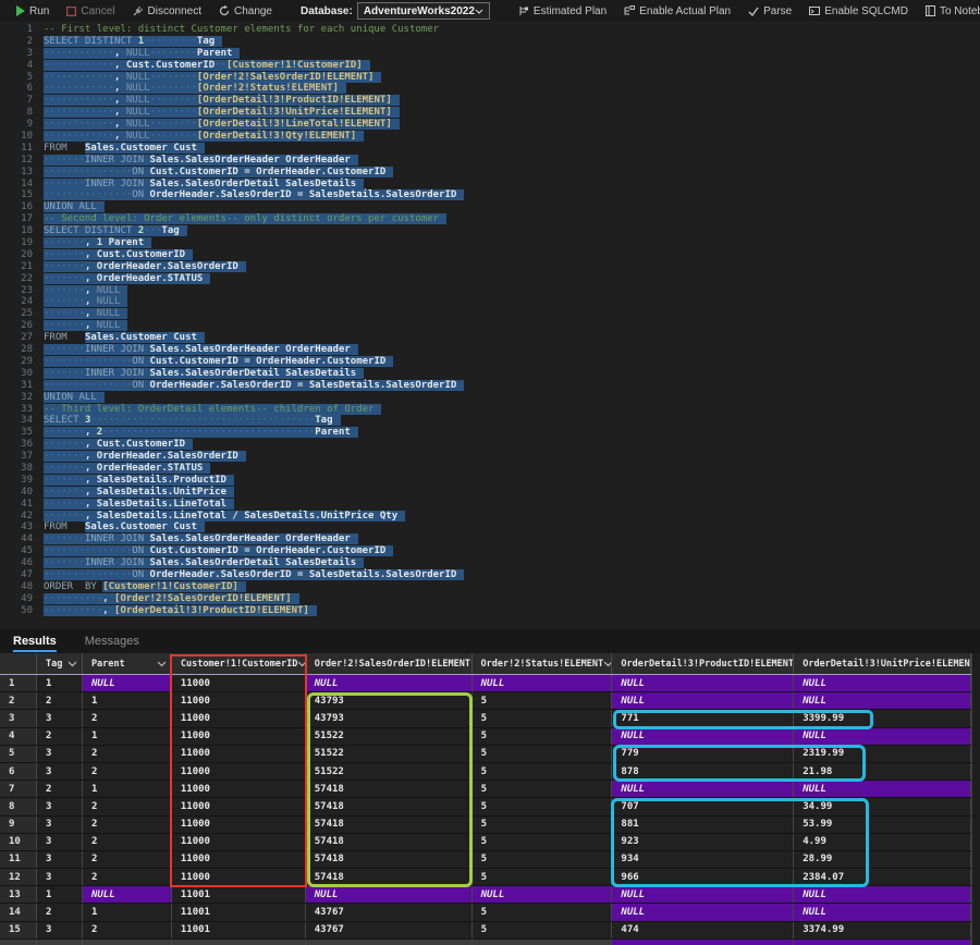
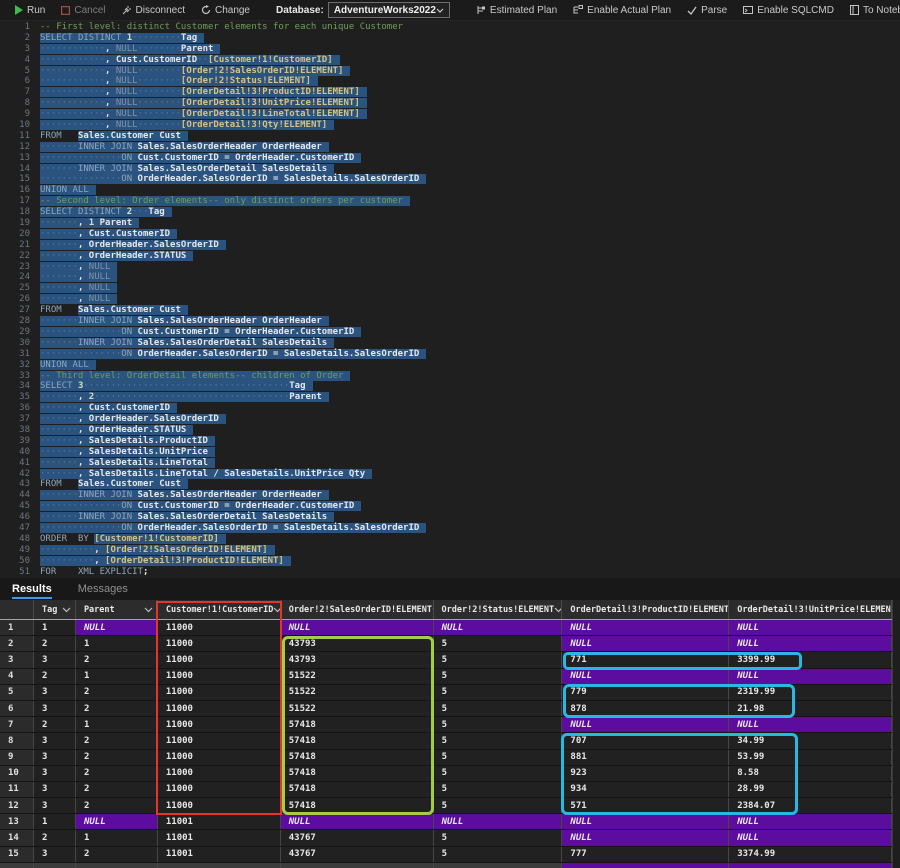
  Run
  Cancel
  Disconnect
  Change
  Database:
  AdventureWorks2022
  Estimated Plan
  Enable Actual Plan
  Parse
  Enable SQLCMD
  1
  -- First level: distinct Customer elements for each unique Customer
  2
  SELECT DISTINCT 1·········Tag
  3
  ············, NULL········Parent
  4
  ············, Cust.CustomerID··[Customer!1!CustomerID]
  5
  ············, NULL········[Order!2!SalesOrderID!ELEMENT]
  6
  ············, NULL········[Order!2!Status!ELEMENT]
  7
  ············, NULL········[OrderDetail!3!ProductID!ELEMENT]
  8
  ············, NULL········[OrderDetail!3!UnitPrice!ELEMENT]
  9
  ············, NULL········[OrderDetail!3!LineTotal!ELEMENT]
  10
  ············, NULL········[OrderDetail!3!Qty!ELEMENT]
  11
  FROM Sales.Customer Cust
  12
  ·······INNER JOIN Sales.SalesOrderHeader OrderHeader
  13
  ···············ON Cust.CustomerID = OrderHeader.CustomerID
  14
  ·······INNER JOIN Sales.SalesOrderDetail SalesDetails
  15
  ···············ON OrderHeader.SalesOrderID = SalesDetails.SalesOrderID
  16
  UNION ALL
  17
  -- Second level: Order elements-- only distinct orders per customer
  18
  SELECT DISTINCT 2···Tag
  19
  ·······, 1 Parent
  20
  ·······, Cust.CustomerID
  21
  ·······, OrderHeader.SalesOrderID
  22
  ·······, OrderHeader.STATUS
  23
  ·······, NULL
  24
  ·······, NULL
  25
  ·······, NULL
  26
  ·······, NULL
  27
  FROM Sales.Customer Cust
  28
  ·······INNER JOIN Sales.SalesOrderHeader OrderHeader
  29
  ···············ON Cust.CustomerID = OrderHeader.CustomerID
  30
  ·······INNER JOIN Sales.SalesOrderDetail SalesDetails
  31
  ···············ON OrderHeader.SalesOrderID = SalesDetails.SalesOrderID
  32
  UNION ALL
  33
  -- Third level: OrderDetail elements-- children of Order
  34
  SELECT 3······································Tag
  35
  ·······, 2····································Parent
  36
  ·······, Cust.CustomerID
  37
  ·······, OrderHeader.SalesOrderID
  38
  ·······, OrderHeader.STATUS
  39
  ·······, SalesDetails.ProductID
  40
  ·······, SalesDetails.UnitPrice
  41
  ·······, SalesDetails.LineTotal
  42
  ·······, SalesDetails.LineTotal / SalesDetails.UnitPrice Qty
  43
  FROM Sales.Customer Cust
  44
  ·······INNER JOIN Sales.SalesOrderHeader OrderHeader
  45
  ···············ON Cust.CustomerID = OrderHeader.CustomerID
  46
  ·······INNER JOIN Sales.SalesOrderDetail SalesDetails
  47
  ···············ON OrderHeader.SalesOrderID = SalesDetails.SalesOrderID
  48
  ORDER BY [Customer!1!CustomerID]
  49
  ··········, [Order!2!SalesOrderID!ELEMENT]
  50
  ··········, [OrderDetail!3!ProductID!ELEMENT]
+ 51
+ FOR XML EXPLICIT;
  Results
  Messages
  Tag
  Parent
  Customer!1!CustomerID
  Order!2!SalesOrderID!ELEMENT
  Order!2!Status!ELEMENT
  OrderDetail!3!ProductID!ELEMENT
  OrderDetail!3!UnitPrice!ELEMEN
  1
  1
  NULL
  11000
  NULL
  NULL
  NULL
  NULL
  2
  2
  1
  11000
  43793
  5
  NULL
  NULL
  3
  3
  2
  11000
  43793
  5
  771
  3399.99
  4
  2
  1
  11000
  51522
  5
  NULL
  NULL
  5
  3
  2
  11000
  51522
  5
  779
  2319.99
  6
  3
  2
  11000
  51522
  5
  878
  21.98
  7
  2
  1
  11000
  57418
  5
  NULL
  NULL
  8
  3
  2
  11000
  57418
  5
  707
  34.99
  9
  3
  2
  11000
  57418
  5
  881
  53.99
  10
  3
  2
  11000
  57418
  5
  923
- 4.99
+ 8.58
  11
  3
  2
  11000
  57418
  5
  934
  28.99
  12
  3
  2
  11000
  57418
  5
- 966
+ 571
  2384.07
  13
  1
  NULL
  11001
  NULL
  NULL
  NULL
  NULL
  14
  2
  1
  11001
  43767
  5
  NULL
  NULL
  15
  3
  2
  11001
  43767
  5
- 474
+ 777
  3374.99
